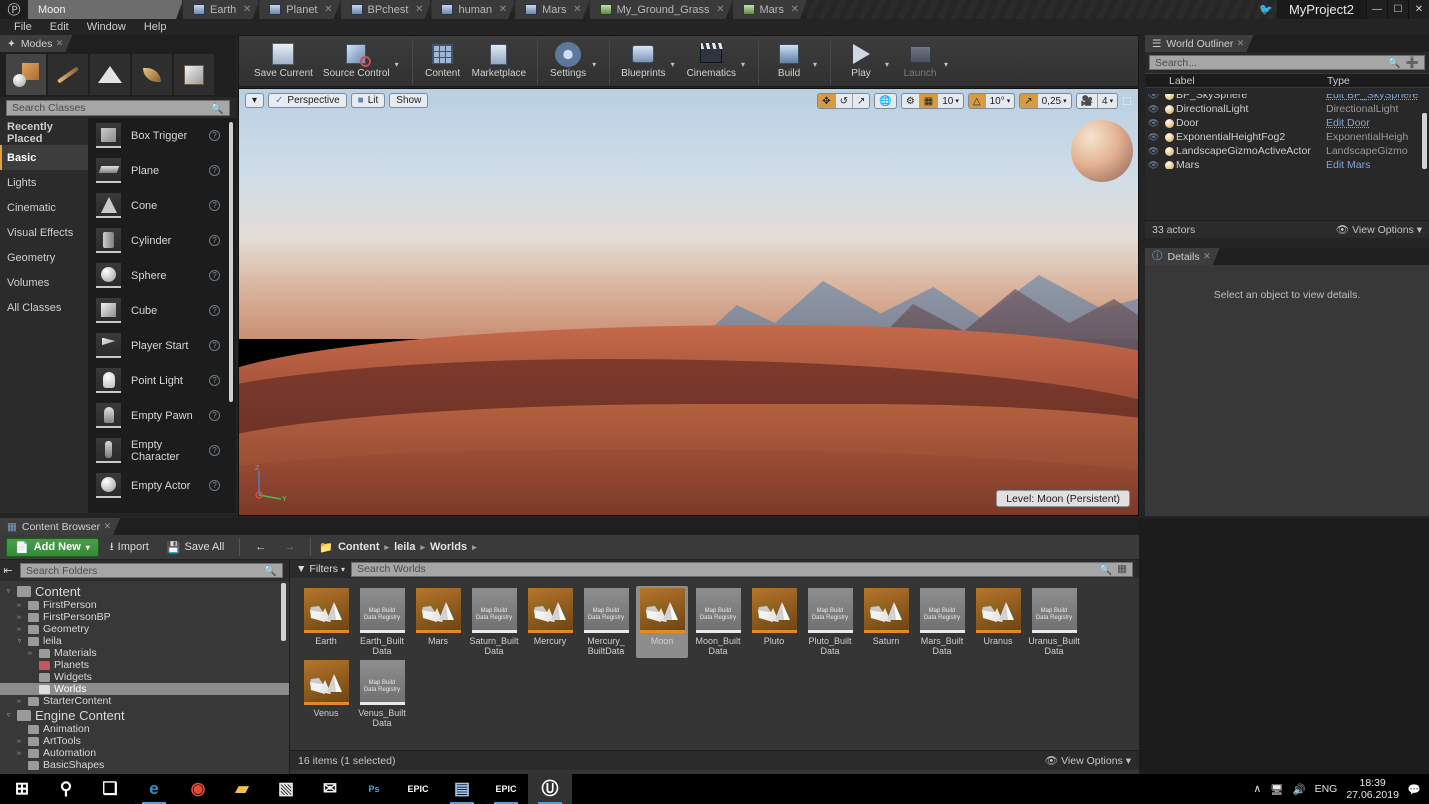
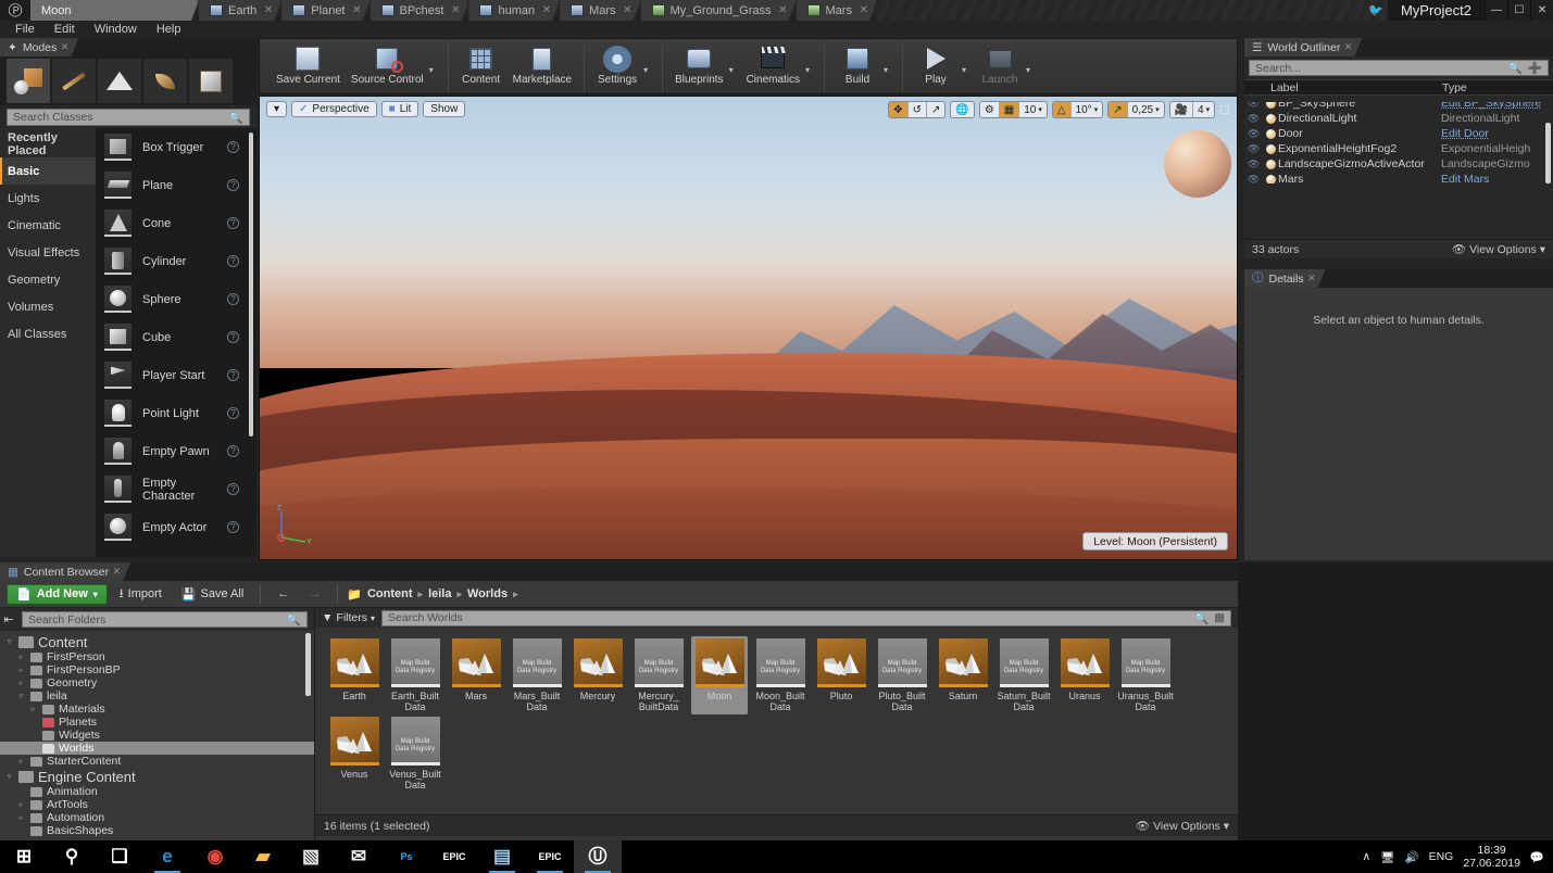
  Ⓟ
  Moon
  Earth
  ✕
  Planet
  ✕
  BPchest
  ✕
  human
  ✕
  Mars
  ✕
  My_Ground_Grass
  ✕
  Mars
  ✕
  🐦
  MyProject2
  —
  ☐
  ✕
  File
  Edit
  Window
  Help
  ✦
  Modes
  ✕
  Search Classes
  🔍
  Recently Placed
  Basic
  Lights
  Cinematic
  Visual Effects
  Geometry
  Volumes
  All Classes
  Box Trigger
  ?
  Plane
  ?
  Cone
  ?
  Cylinder
  ?
  Sphere
  ?
  Cube
  ?
  Player Start
  ?
  Point Light
  ?
  Empty Pawn
  ?
  Empty Character
  ?
  Empty Actor
  ?
  Save Current
  Source Control
  ▾
  Content
  Marketplace
  Settings
  ▾
  Blueprints
  ▾
  Cinematics
  ▾
  Build
  ▾
  Play
  ▾
  Launch
  ▾
  ▾
  ✓
  Perspective
  ■
  Lit
  Show
  ✥
  ↺
  ↗
  🌐
  ⚙
  ▦
  10
  △
  10°
  ↗
  0,25
  🎥
  4
  ☐
  Level: Moon (Persistent)
  ☰
  World Outliner
  ✕
  Search...
  🔍
  ➕
  Label
  Type
  👁
  BP_SkySphere
  Edit BP_SkySphere
  👁
  DirectionalLight
  DirectionalLight
  👁
  Door
  Edit Door
  👁
  ExponentialHeightFog2
  ExponentialHeigh
  👁
  LandscapeGizmoActiveActor
  LandscapeGizmo
  👁
  Mars
  Edit Mars
  33 actors
  👁 View Options ▾
  ⓘ
  Details
  ✕
- Select an object to view details.
+ Select an object to human details.
  ▦
  Content Browser
  ✕
  📄
  Add New
  ▾
  ⭳
  Import
  💾
  Save All
  ←
  →
  📁
  Content
  ▸
  leila
  ▸
  Worlds
  ▸
  ⇤
  Search Folders
  🔍
  Content
  FirstPerson
  FirstPersonBP
  Geometry
  leila
  Materials
  Planets
  Widgets
  Worlds
  StarterContent
  Engine Content
  Animation
  ArtTools
  Automation
  BasicShapes
  ▼
  Filters
  ▾
  Search Worlds
  🔍
  ▦
  Earth
  Earth_Built Data
  Mars
- Saturn_Built Data
+ Mars_Built Data
  Mercury
  Mercury_ BuiltData
  Moon
  Moon_Built Data
  Pluto
  Pluto_Built Data
  Saturn
- Mars_Built Data
+ Saturn_Built Data
  Uranus
  Uranus_Built Data
  Venus
  Venus_Built Data
  16 items (1 selected)
  👁 View Options ▾
  ⊞
  ⚲
  ❑
  e
  ◉
  ▰
  ▧
  ✉
  Ps
  EPIC
  ▤
  EPIC
  Ⓤ
  ∧
  🖥
  🔊
  ENG
  18:39
  27.06.2019
  💬
